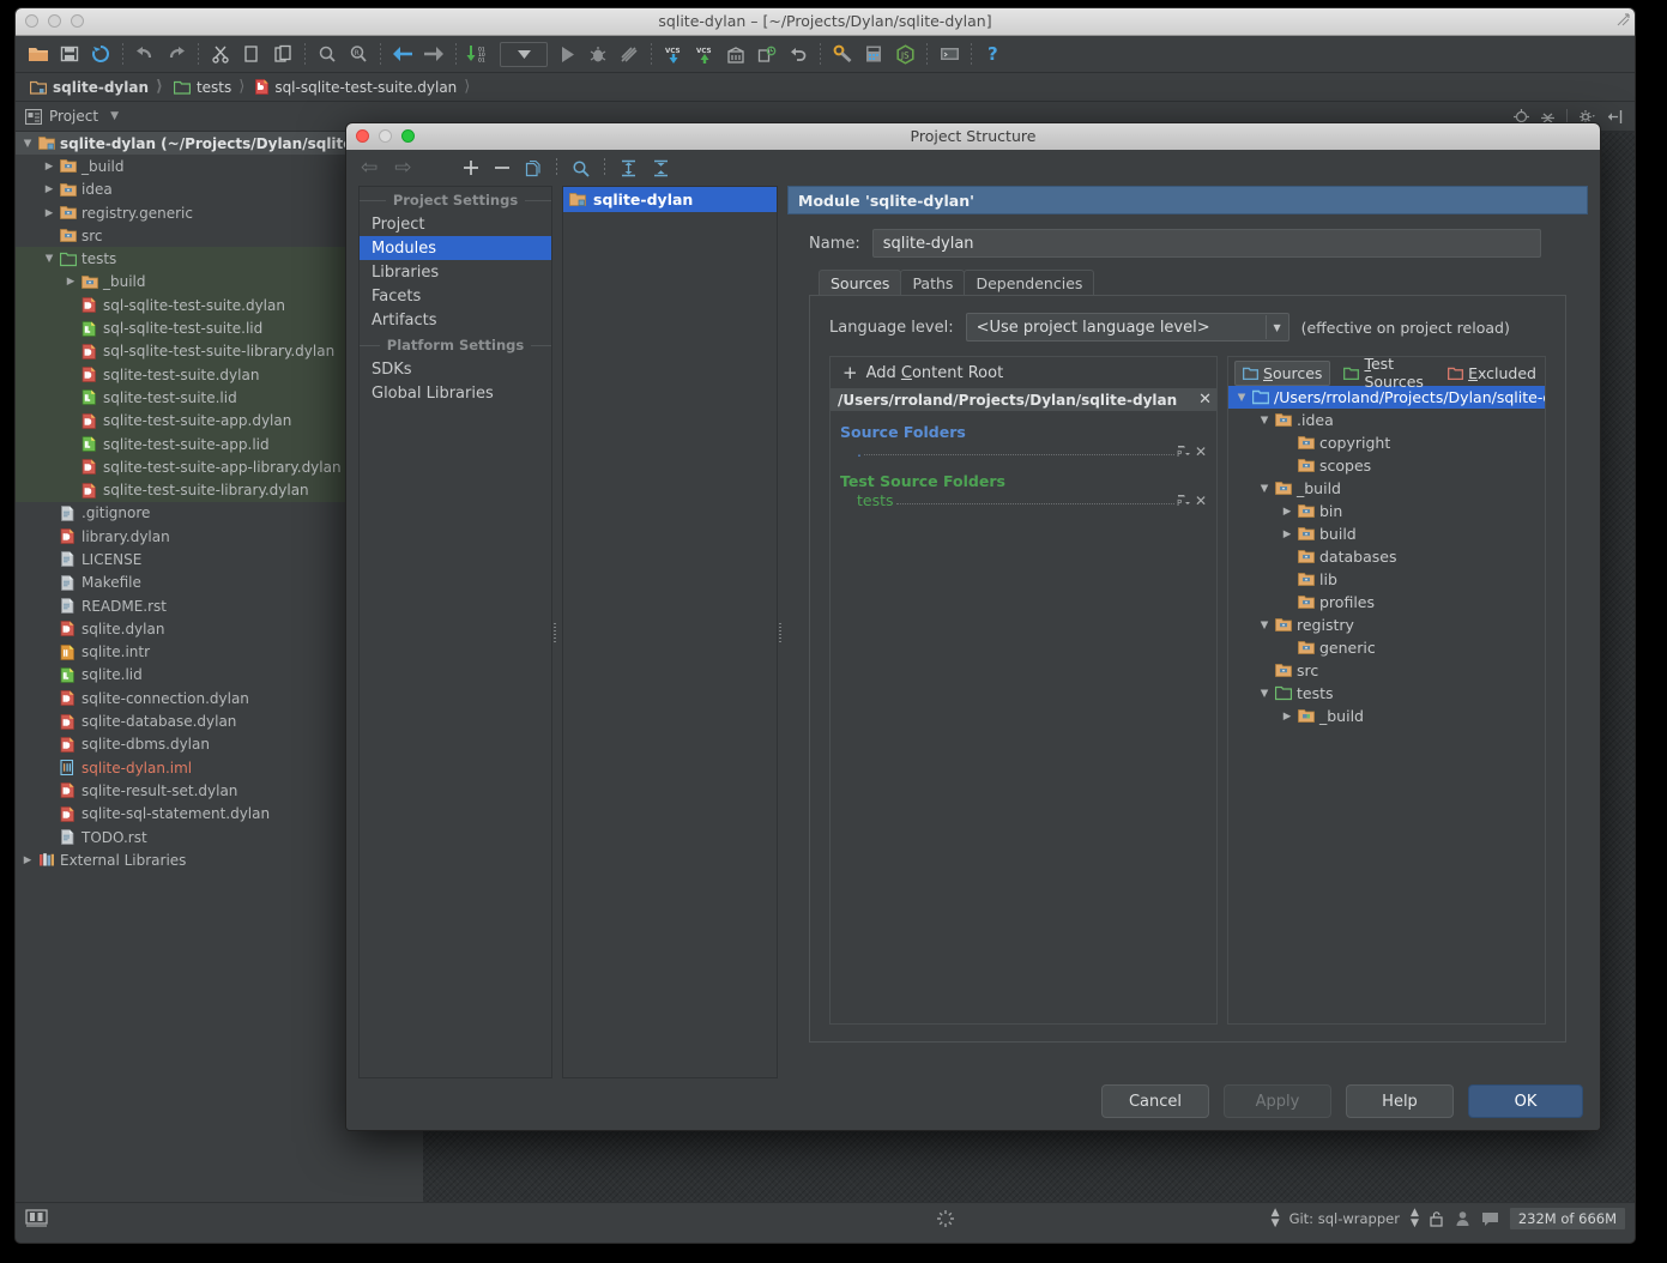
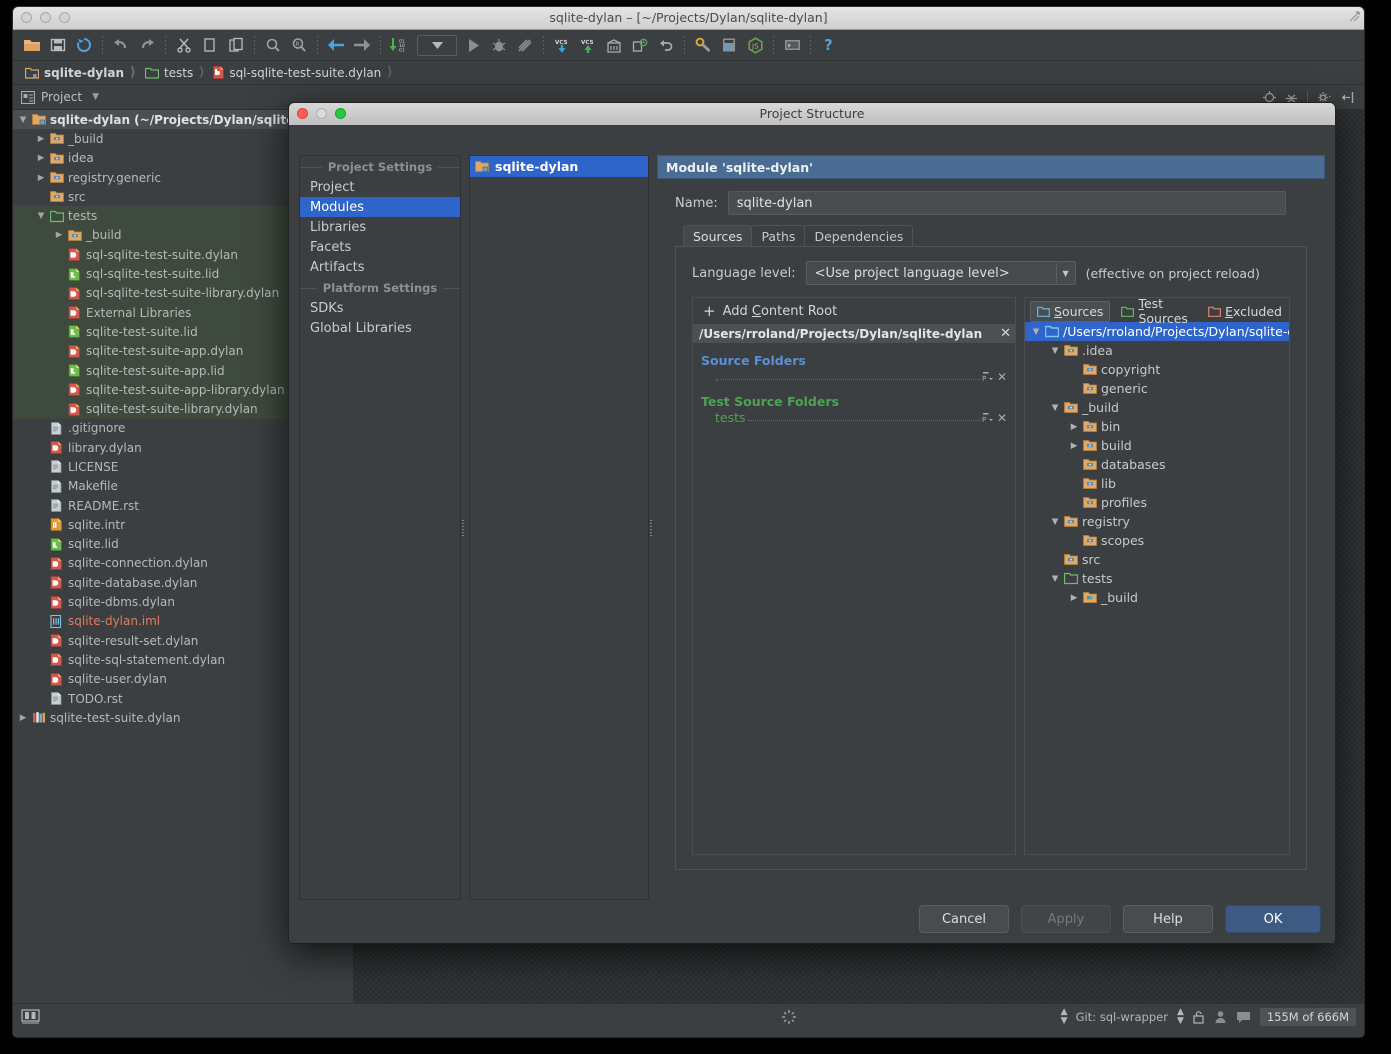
  sqlite-dylan – [~/Projects/Dylan/sqlite-dylan]
  JS
  ?
  sqlite-dylan
  ⟩
  tests
  ⟩
  sql-sqlite-test-suite.dylan
  ⟩
  Project
  ▼
  ▼
  sqlite-dylan (~/Projects/Dylan/sqlit
  ▶
  _build
  ▶
  idea
  ▶
  registry.generic
  src
  ▼
  tests
  ▶
  _build
  sql-sqlite-test-suite.dylan
  sql-sqlite-test-suite.lid
  sql-sqlite-test-suite-library.dylan
- sqlite-test-suite.dylan
+ External Libraries
  sqlite-test-suite.lid
  sqlite-test-suite-app.dylan
  sqlite-test-suite-app.lid
  sqlite-test-suite-app-library.dylan
  sqlite-test-suite-library.dylan
  .gitignore
  library.dylan
  LICENSE
  Makefile
  README.rst
- sqlite.dylan
  sqlite.intr
  sqlite.lid
  sqlite-connection.dylan
  sqlite-database.dylan
  sqlite-dbms.dylan
  sqlite-dylan.iml
  sqlite-result-set.dylan
  sqlite-sql-statement.dylan
+ sqlite-user.dylan
  TODO.rst
  ▶
- External Libraries
+ sqlite-test-suite.dylan
  ▲
  ▼
  Git: sql-wrapper
  ▲
  ▼
- 232M of 666M
+ 155M of 666M
  Project Structure
- ⇦
- ⇨
  Project Settings
  Project
  Modules
  Libraries
  Facets
  Artifacts
  Platform Settings
  SDKs
  Global Libraries
  sqlite-dylan
  Module 'sqlite-dylan'
  Name:
  sqlite-dylan
  Sources
  Paths
  Dependencies
  Language level:
  <Use project language level>
  ▼
  (effective on project reload)
  +
  Add Content Root
  /Users/rroland/Projects/Dylan/sqlite-dylan
  ✕
  Source Folders
  .
  P
  ✕
  Test Source Folders
  tests
  P
  ✕
  Sources
  Test Sources
  Excluded
  ▼
  /Users/rroland/Projects/Dylan/sqlite-
  ▼
  .idea
  copyright
- scopes
+ generic
  ▼
  _build
  ▶
  bin
  ▶
  build
  databases
  lib
  profiles
  ▼
  registry
- generic
+ scopes
  src
  ▼
  tests
  ▶
  _build
  Cancel
  Apply
  Help
  OK
